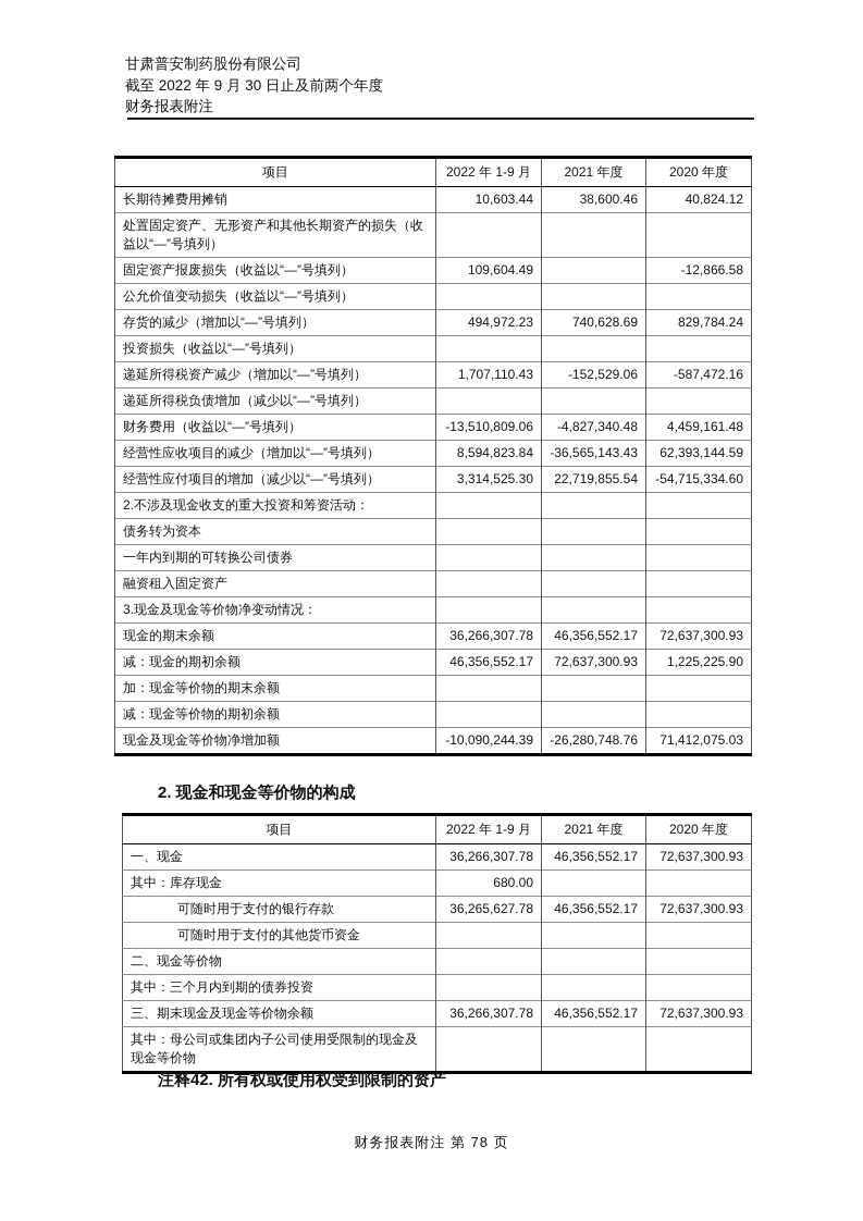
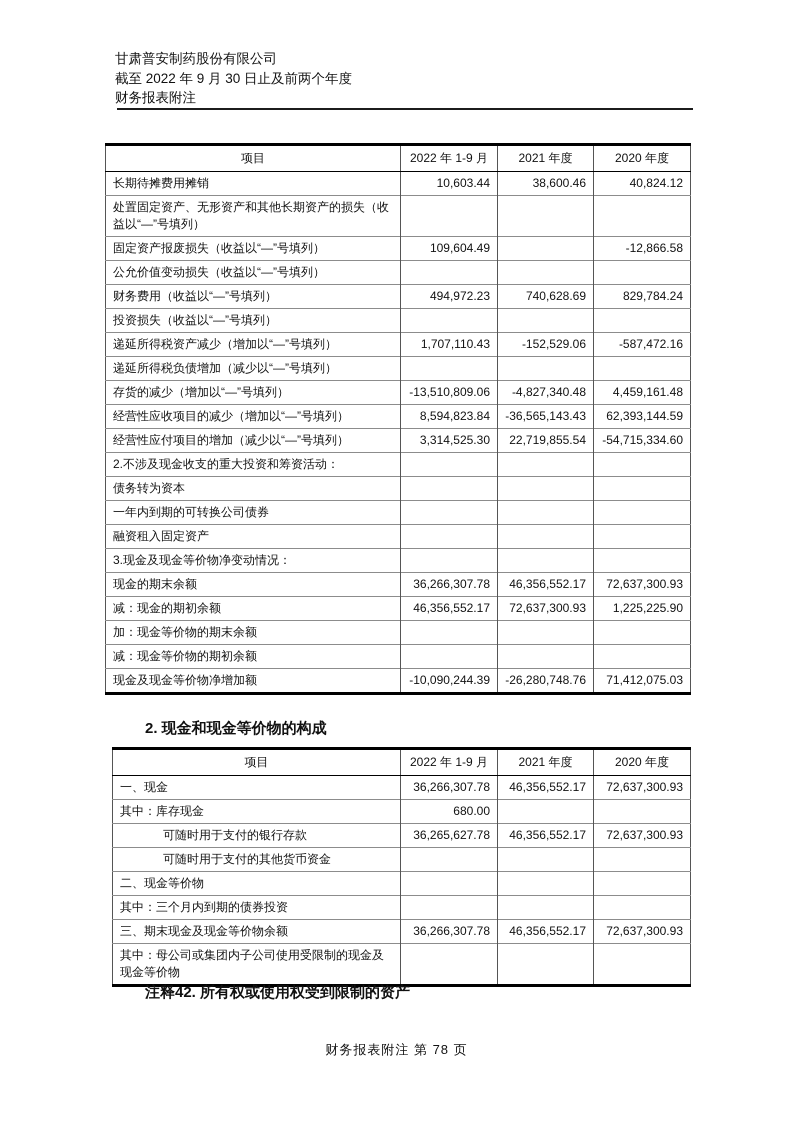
  甘肃普安制药股份有限公司
  截至 2022 年 9 月 30 日止及前两个年度
  财务报表附注
  项目	2022 年 1-9 月	2021 年度	2020 年度
  长期待摊费用摊销	10,603.44	38,600.46	40,824.12
  处置固定资产、无形资产和其他长期资产的损失（收益以“—”号填列）
  固定资产报废损失（收益以“—”号填列）	109,604.49		-12,866.58
  公允价值变动损失（收益以“—”号填列）
- 存货的减少（增加以“—”号填列）	494,972.23	740,628.69	829,784.24
+ 财务费用（收益以“—”号填列）	494,972.23	740,628.69	829,784.24
  投资损失（收益以“—”号填列）
  递延所得税资产减少（增加以“—”号填列）	1,707,110.43	-152,529.06	-587,472.16
  递延所得税负债增加（减少以“—”号填列）
- 财务费用（收益以“—”号填列）	-13,510,809.06	-4,827,340.48	4,459,161.48
+ 存货的减少（增加以“—”号填列）	-13,510,809.06	-4,827,340.48	4,459,161.48
  经营性应收项目的减少（增加以“—”号填列）	8,594,823.84	-36,565,143.43	62,393,144.59
  经营性应付项目的增加（减少以“—”号填列）	3,314,525.30	22,719,855.54	-54,715,334.60
  2.不涉及现金收支的重大投资和筹资活动：
  债务转为资本
  一年内到期的可转换公司债券
  融资租入固定资产
  3.现金及现金等价物净变动情况：
  现金的期末余额	36,266,307.78	46,356,552.17	72,637,300.93
  减：现金的期初余额	46,356,552.17	72,637,300.93	1,225,225.90
  加：现金等价物的期末余额
  减：现金等价物的期初余额
  现金及现金等价物净增加额	-10,090,244.39	-26,280,748.76	71,412,075.03
  2. 现金和现金等价物的构成
  项目	2022 年 1-9 月	2021 年度	2020 年度
  一、现金	36,266,307.78	46,356,552.17	72,637,300.93
  其中：库存现金	680.00
  可随时用于支付的银行存款	36,265,627.78	46,356,552.17	72,637,300.93
  可随时用于支付的其他货币资金
  二、现金等价物
  其中：三个月内到期的债券投资
  三、期末现金及现金等价物余额	36,266,307.78	46,356,552.17	72,637,300.93
  其中：母公司或集团内子公司使用受限制的现金及现金等价物
  注释42. 所有权或使用权受到限制的资产
  财务报表附注 第 78 页
